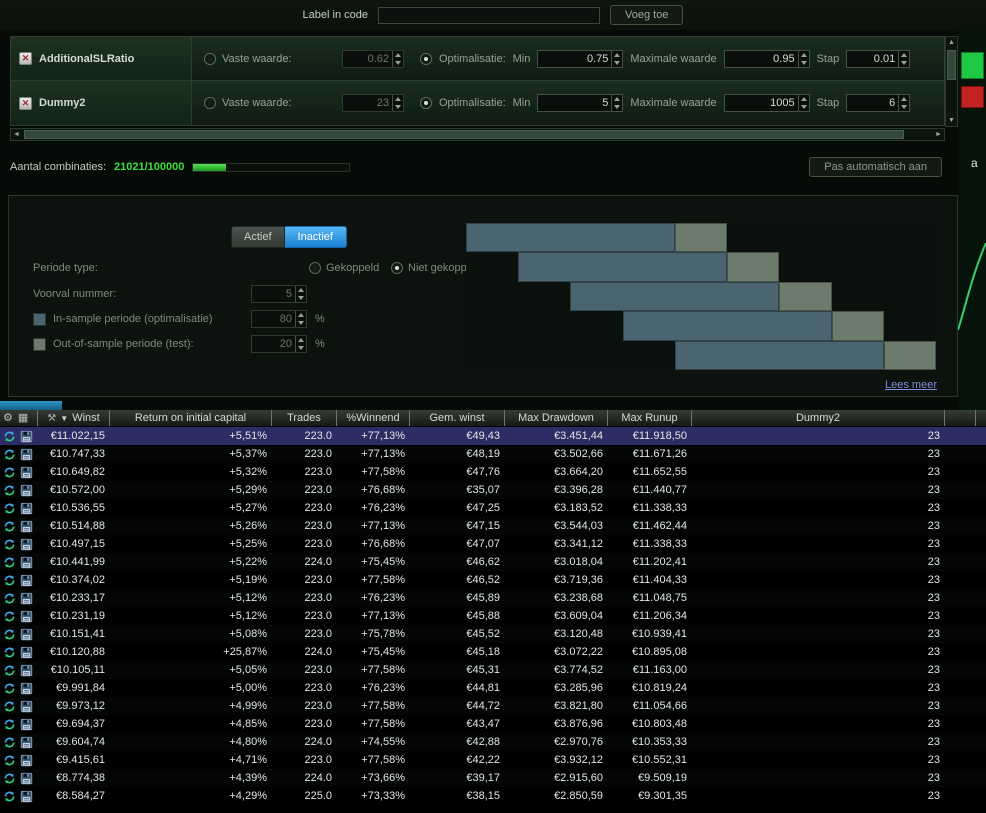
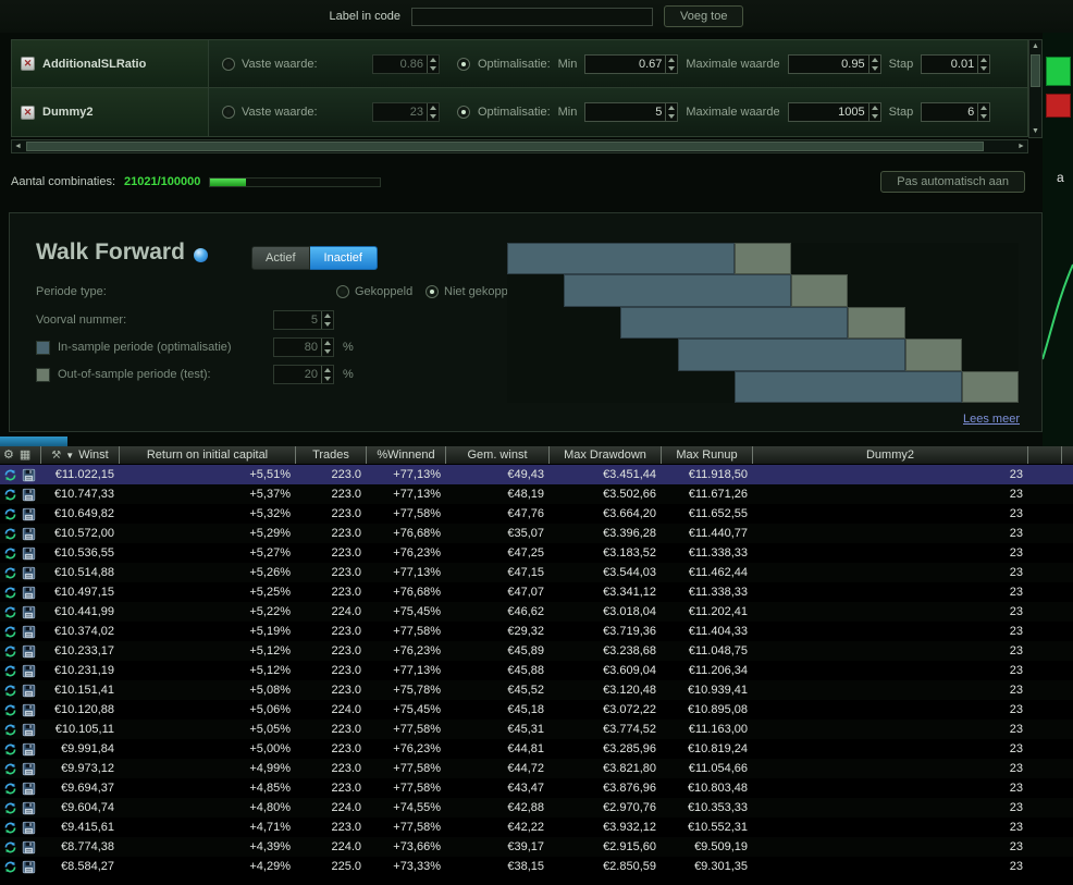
  Label in code
  Voeg toe
  ✕
  AdditionalSLRatio
  Vaste waarde:
- 0.62
+ 0.86
  Optimalisatie:
  Min
- 0.75
+ 0.67
  Maximale waarde
  0.95
  Stap
  0.01
  ✕
  Dummy2
  Vaste waarde:
  23
  Optimalisatie:
  Min
  5
  Maximale waarde
  1005
  Stap
  6
  Aantal combinaties:
  21021/100000
  Pas automatisch aan
+ Walk Forward
  Actief
  Inactief
  Periode type:
  Gekoppeld
  Niet gekopp
  Voorval nummer:
  5
  In-sample periode (optimalisatie)
  80
  %
  Out-of-sample periode (test):
  20
  %
  Lees meer
  a
  ⚙
  ▦
  ⚒
  ▼
  Winst
  Return on initial capital
  Trades
  %Winnend
  Gem. winst
  Max Drawdown
  Max Runup
  Dummy2
  €11.022,15
  +5,51%
  223.0
  +77,13%
  €49,43
  €3.451,44
  €11.918,50
  23
  €10.747,33
  +5,37%
  223.0
  +77,13%
  €48,19
  €3.502,66
  €11.671,26
  23
  €10.649,82
  +5,32%
  223.0
  +77,58%
  €47,76
  €3.664,20
  €11.652,55
  23
  €10.572,00
  +5,29%
  223.0
  +76,68%
  €35,07
  €3.396,28
  €11.440,77
  23
  €10.536,55
  +5,27%
  223.0
  +76,23%
  €47,25
  €3.183,52
  €11.338,33
  23
  €10.514,88
  +5,26%
  223.0
  +77,13%
  €47,15
  €3.544,03
  €11.462,44
  23
  €10.497,15
  +5,25%
  223.0
  +76,68%
  €47,07
  €3.341,12
  €11.338,33
  23
  €10.441,99
  +5,22%
  224.0
  +75,45%
  €46,62
  €3.018,04
  €11.202,41
  23
  €10.374,02
  +5,19%
  223.0
  +77,58%
- €46,52
+ €29,32
  €3.719,36
  €11.404,33
  23
  €10.233,17
  +5,12%
  223.0
  +76,23%
  €45,89
  €3.238,68
  €11.048,75
  23
  €10.231,19
  +5,12%
  223.0
  +77,13%
  €45,88
  €3.609,04
  €11.206,34
  23
  €10.151,41
  +5,08%
  223.0
  +75,78%
  €45,52
  €3.120,48
  €10.939,41
  23
  €10.120,88
- +25,87%
+ +5,06%
  224.0
  +75,45%
  €45,18
  €3.072,22
  €10.895,08
  23
  €10.105,11
  +5,05%
  223.0
  +77,58%
  €45,31
  €3.774,52
  €11.163,00
  23
  €9.991,84
  +5,00%
  223.0
  +76,23%
  €44,81
  €3.285,96
  €10.819,24
  23
  €9.973,12
  +4,99%
  223.0
  +77,58%
  €44,72
  €3.821,80
  €11.054,66
  23
  €9.694,37
  +4,85%
  223.0
  +77,58%
  €43,47
  €3.876,96
  €10.803,48
  23
  €9.604,74
  +4,80%
  224.0
  +74,55%
  €42,88
  €2.970,76
  €10.353,33
  23
  €9.415,61
  +4,71%
  223.0
  +77,58%
  €42,22
  €3.932,12
  €10.552,31
  23
  €8.774,38
  +4,39%
  224.0
  +73,66%
  €39,17
  €2.915,60
  €9.509,19
  23
  €8.584,27
  +4,29%
  225.0
  +73,33%
  €38,15
  €2.850,59
  €9.301,35
  23
